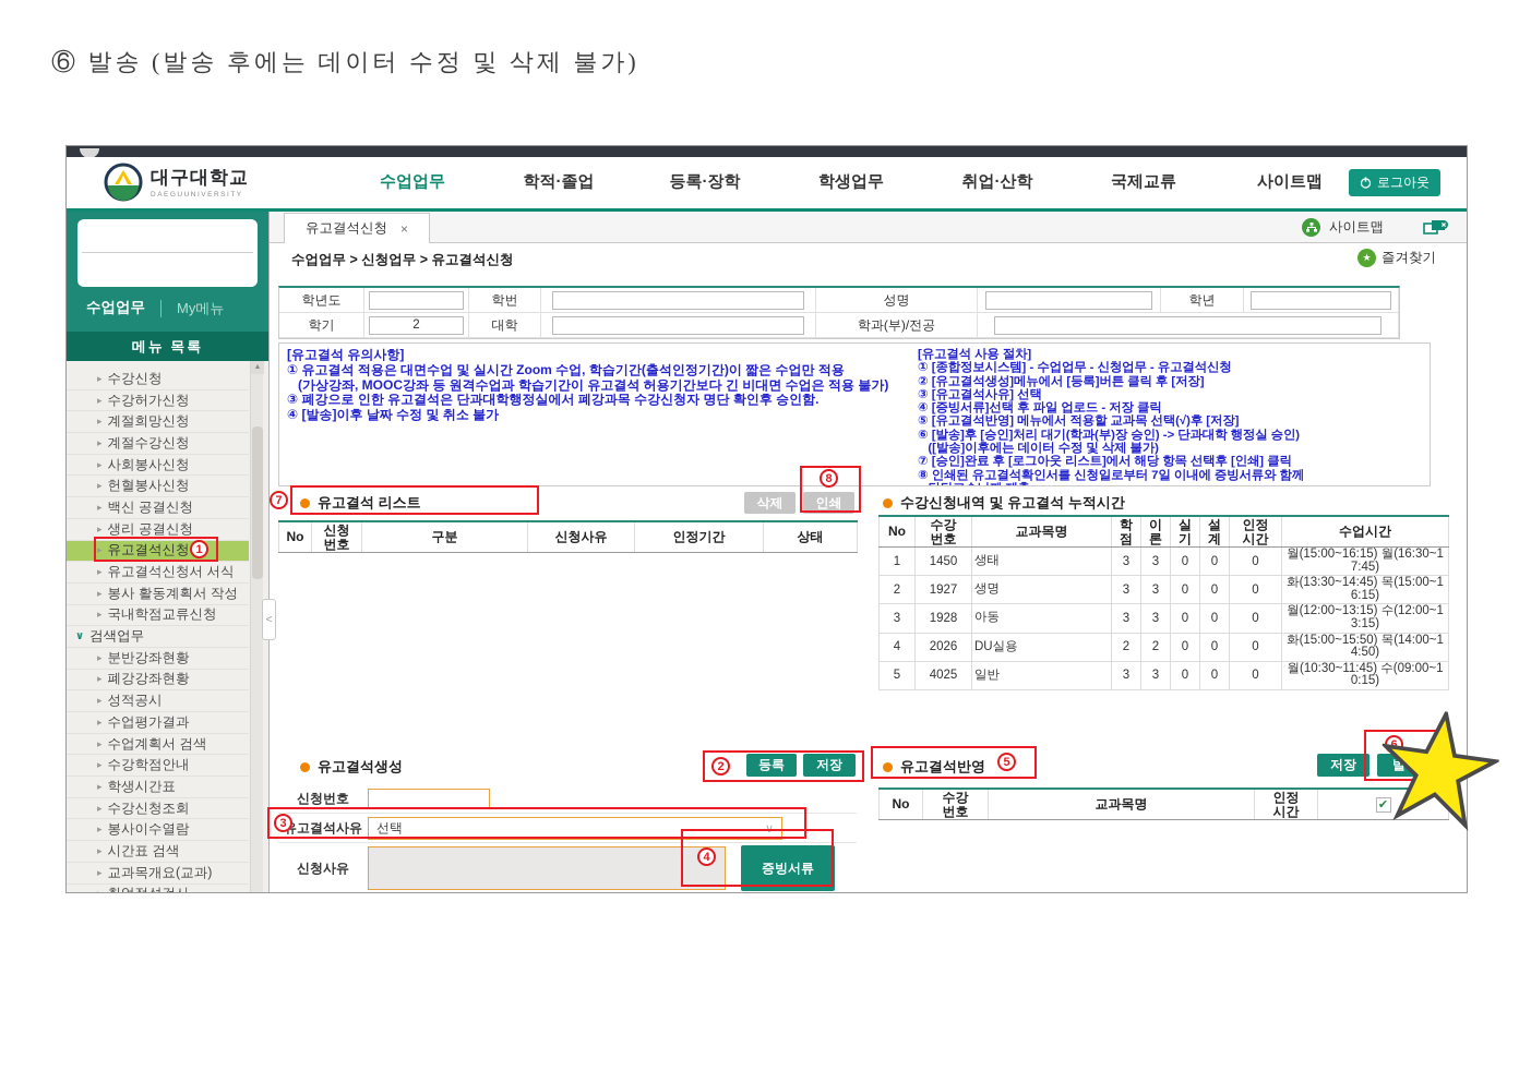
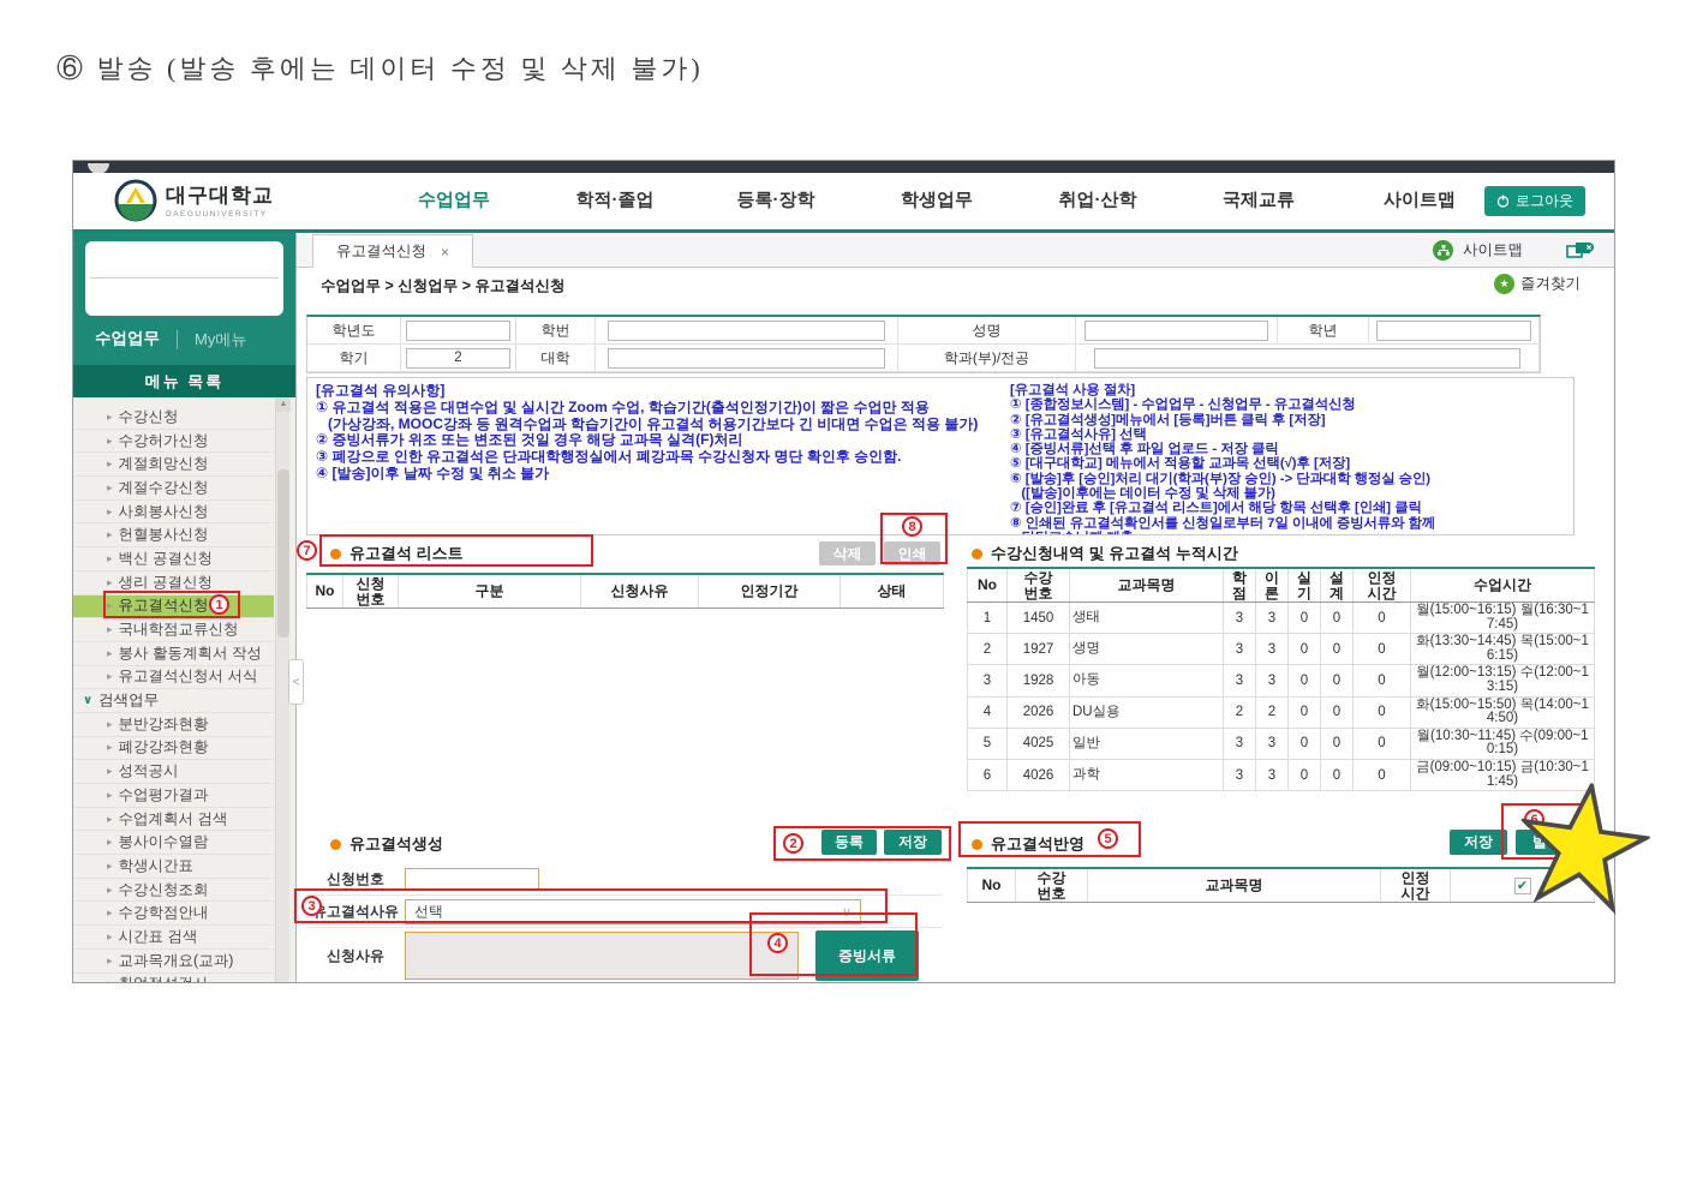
  ⑥ 발송 (발송 후에는 데이터 수정 및 삭제 불가)
  대구대학교
  수업업무
  학적·졸업
  등록·장학
  학생업무
  취업·산학
  국제교류
  사이트맵
  로그아웃
  수업업무
  My메뉴
  메뉴 목록
  ▸
  수강신청
  ▸
  수강허가신청
  ▸
  계절희망신청
  ▸
  계절수강신청
  ▸
  사회봉사신청
  ▸
  헌혈봉사신청
  ▸
  백신 공결신청
  ▸
  생리 공결신청
  ▸
  유고결석신청
  ▸
- 유고결석신청서 서식
+ 국내학점교류신청
  ▸
  봉사 활동계획서 작성
  ▸
- 국내학점교류신청
+ 유고결석신청서 서식
  ∨
  검색업무
  ▸
  분반강좌현황
  ▸
  폐강강좌현황
  ▸
  성적공시
  ▸
  수업평가결과
  ▸
  수업계획서 검색
  ▸
- 수강학점안내
+ 봉사이수열람
  ▸
  학생시간표
  ▸
  수강신청조회
  ▸
- 봉사이수열람
+ 수강학점안내
  ▸
  시간표 검색
  ▸
  교과목개요(교과)
  <
  유고결석신청
  ×
  사이트맵
  수업업무 > 신청업무 > 유고결석신청
  ★
  즐겨찾기
  학년도
  학번
  성명
  학년
  학기
  2
  대학
  학과(부)/전공
  [유고결석 유의사항]
  ① 유고결석 적용은 대면수업 및 실시간 Zoom 수업, 학습기간(출석인정기간)이 짧은 수업만 적용
  (가상강좌, MOOC강좌 등 원격수업과 학습기간이 유고결석 허용기간보다 긴 비대면 수업은 적용 불가)
+ ② 증빙서류가 위조 또는 변조된 것일 경우 해당 교과목 실격(F)처리
  ③ 폐강으로 인한 유고결석은 단과대학행정실에서 폐강과목 수강신청자 명단 확인후 승인함.
  ④ [발송]이후 날짜 수정 및 취소 불가
  [유고결석 사용 절차]
  ① [종합정보시스템] - 수업업무 - 신청업무 - 유고결석신청
  ② [유고결석생성]메뉴에서 [등록]버튼 클릭 후 [저장]
  ③ [유고결석사유] 선택
  ④ [증빙서류]선택 후 파일 업로드 - 저장 클릭
- ⑤ [유고결석반영] 메뉴에서 적용할 교과목 선택(√)후 [저장]
+ ⑤ [대구대학교] 메뉴에서 적용할 교과목 선택(√)후 [저장]
  ⑥ [발송]후 [승인]처리 대기(학과(부)장 승인) -> 단과대학 행정실 승인)
  ([발송]이후에는 데이터 수정 및 삭제 불가)
- ⑦ [승인]완료 후 [로그아웃 리스트]에서 해당 항목 선택후 [인쇄] 클릭
+ ⑦ [승인]완료 후 [유고결석 리스트]에서 해당 항목 선택후 [인쇄] 클릭
  ⑧ 인쇄된 유고결석확인서를 신청일로부터 7일 이내에 증빙서류와 함께
  유고결석 리스트
  삭제
  인쇄
  No	신청 번호	구분	신청사유	인정기간	상태
  수강신청내역 및 유고결석 누적시간
  No	수강 번호	교과목명	학 점	이 론	실 기	설 계	인정 시간	수업시간
  1	1450	생태	3	3	0	0	0	월(15:00~16:15) 월(16:30~17:45)
  2	1927	생명	3	3	0	0	0	화(13:30~14:45) 목(15:00~16:15)
  3	1928	아동	3	3	0	0	0	월(12:00~13:15) 수(12:00~13:15)
  4	2026	DU실용	2	2	0	0	0	화(15:00~15:50) 목(14:00~14:50)
  5	4025	일반	3	3	0	0	0	월(10:30~11:45) 수(09:00~10:15)
+ 6	4026	과학	3	3	0	0	0	금(09:00~10:15) 금(10:30~11:45)
  유고결석생성
  등록
  저장
  신청번호
  고결석사유
  선택
  ∨
  신청사유
  증빙서류
  유고결석반영
  저장
  No	수강 번호	교과목명	인정 시간	✔
  1
  7
  8
  2
  3
  4
  5
  6
